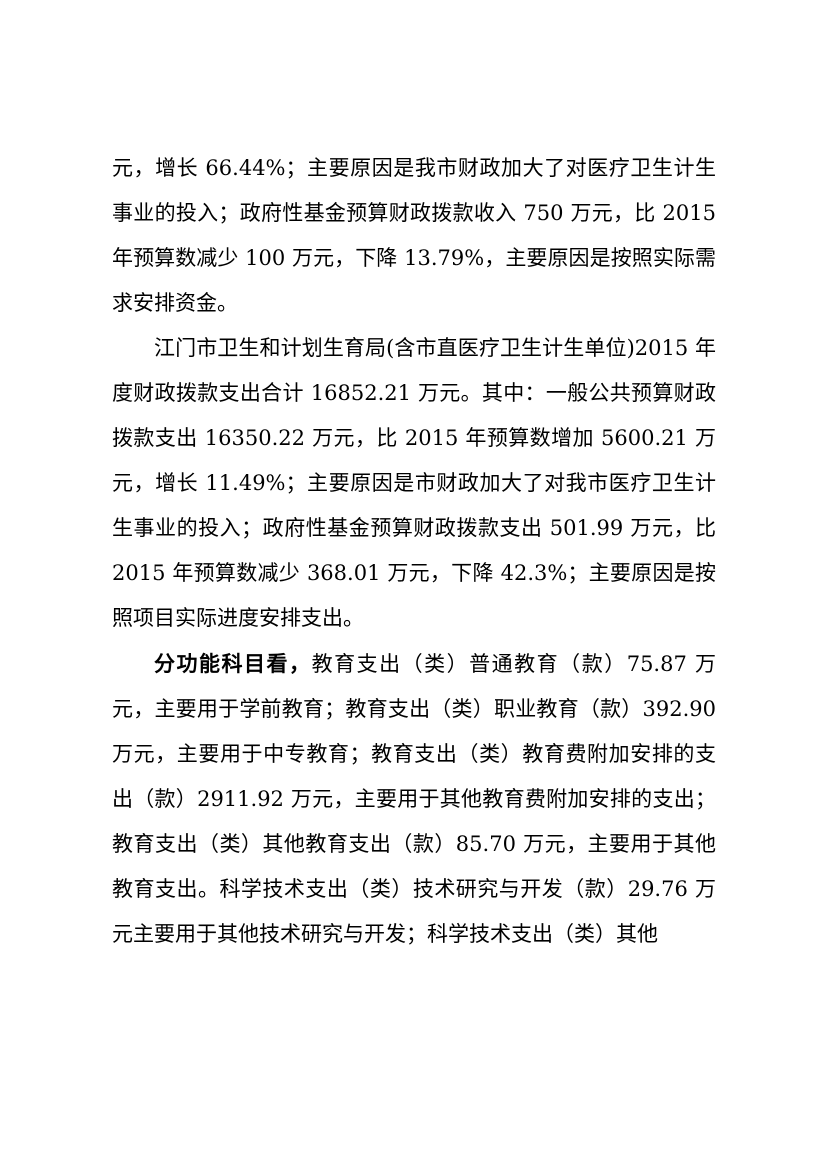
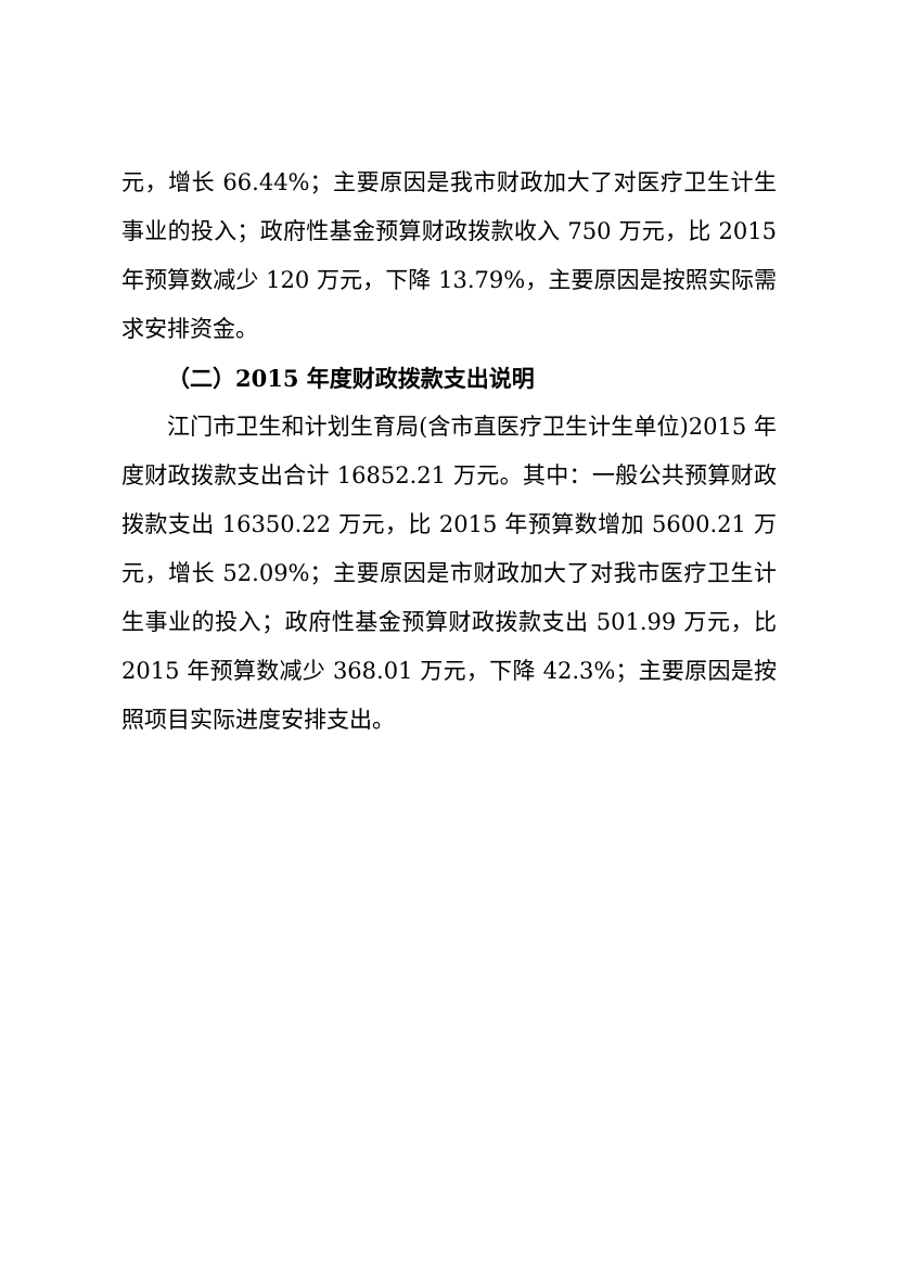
- 元，增长 66.44%；主要原因是我市财政加大了对医疗卫生计生事业的投入；政府性基金预算财政拨款收入 750 万元，比 2015 年预算数减少 100 万元，下降 13.79%，主要原因是按照实际需求安排资金。
+ 元，增长 66.44%；主要原因是我市财政加大了对医疗卫生计生事业的投入；政府性基金预算财政拨款收入 750 万元，比 2015 年预算数减少 120 万元，下降 13.79%，主要原因是按照实际需求安排资金。
+ （二）2015 年度财政拨款支出说明
- 江门市卫生和计划生育局(含市直医疗卫生计生单位)2015 年度财政拨款支出合计 16852.21 万元。其中：一般公共预算财政拨款支出 16350.22 万元，比 2015 年预算数增加 5600.21 万元，增长 11.49%；主要原因是市财政加大了对我市医疗卫生计生事业的投入；政府性基金预算财政拨款支出 501.99 万元，比 2015 年预算数减少 368.01 万元，下降 42.3%；主要原因是按照项目实际进度安排支出。
+ 江门市卫生和计划生育局(含市直医疗卫生计生单位)2015 年度财政拨款支出合计 16852.21 万元。其中：一般公共预算财政拨款支出 16350.22 万元，比 2015 年预算数增加 5600.21 万元，增长 52.09%；主要原因是市财政加大了对我市医疗卫生计生事业的投入；政府性基金预算财政拨款支出 501.99 万元，比 2015 年预算数减少 368.01 万元，下降 42.3%；主要原因是按照项目实际进度安排支出。
- 分功能科目看，教育支出（类）普通教育（款）75.87 万元，主要用于学前教育；教育支出（类）职业教育（款）392.90 万元，主要用于中专教育；教育支出（类）教育费附加安排的支出（款）2911.92 万元，主要用于其他教育费附加安排的支出；教育支出（类）其他教育支出（款）85.70 万元，主要用于其他教育支出。科学技术支出（类）技术研究与开发（款）29.76 万元主要用于其他技术研究与开发；科学技术支出（类）其他
